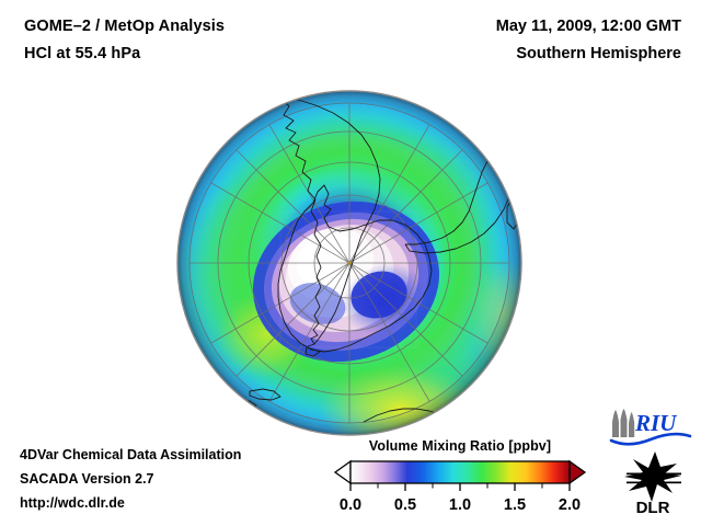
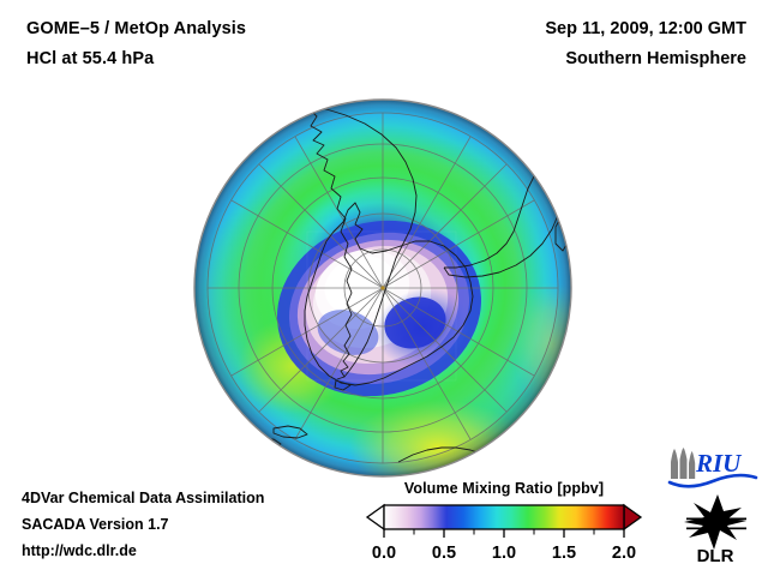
- GOME–2 / MetOp Analysis
+ GOME–5 / MetOp Analysis
  HCl at 55.4 hPa
- May 11, 2009, 12:00 GMT
+ Sep 11, 2009, 12:00 GMT
  Southern Hemisphere
  4DVar Chemical Data Assimilation
- SACADA Version 2.7
+ SACADA Version 1.7
  http://wdc.dlr.de
  Volume Mixing Ratio [ppbv]
  0.0
  0.5
  1.0
  1.5
  2.0
  RIU
  DLR
